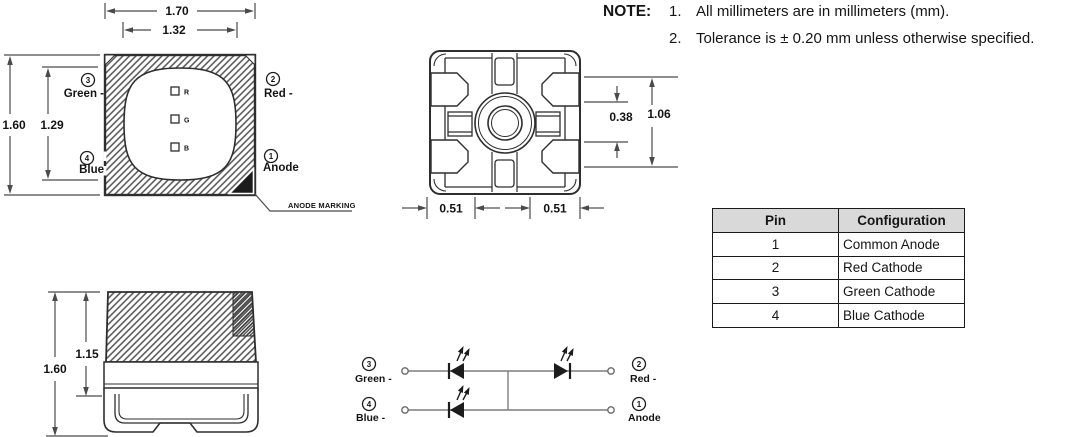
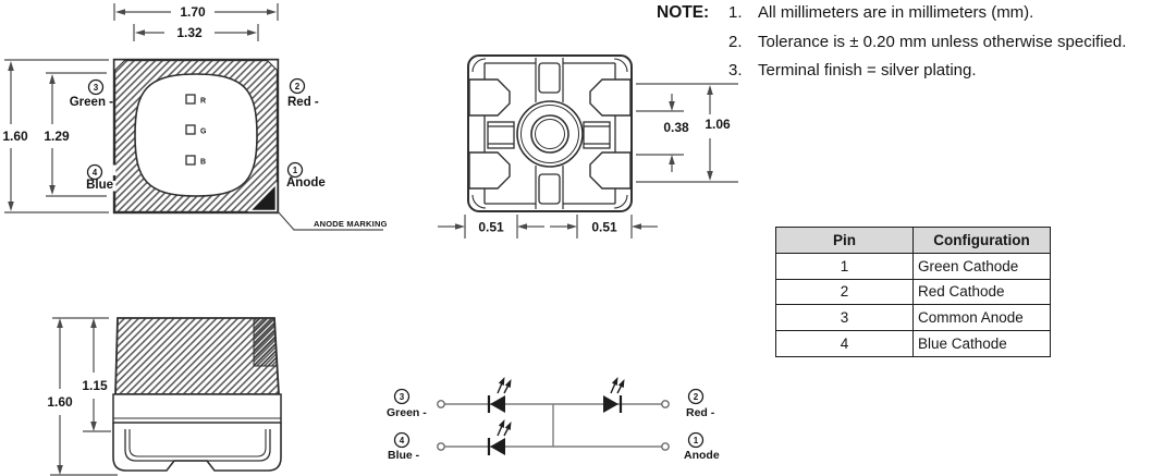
  1.70
  1.32
  1.60
  1.29
  3
  Green -
  4
  Blue
  2
  Red -
  1
  Anode
  ANODE MARKING
  0.51
  0.51
  0.38
  1.06
  NOTE:
  1.
  All millimeters are in millimeters (mm).
  2.
  Tolerance is ± 0.20 mm unless otherwise specified.
+ 3.
+ Terminal finish = silver plating.
  Pin	Configuration
- 1	Common Anode
+ 1	Green Cathode
  2	Red Cathode
- 3	Green Cathode
+ 3	Common Anode
  4	Blue Cathode
  1.15
  1.60
  3
  Green -
  4
  Blue -
  2
  Red -
  1
  Anode
